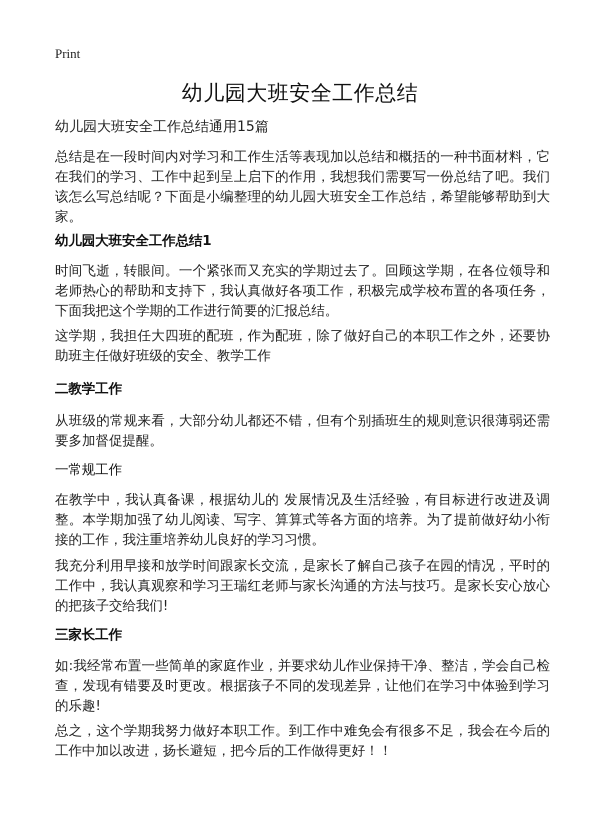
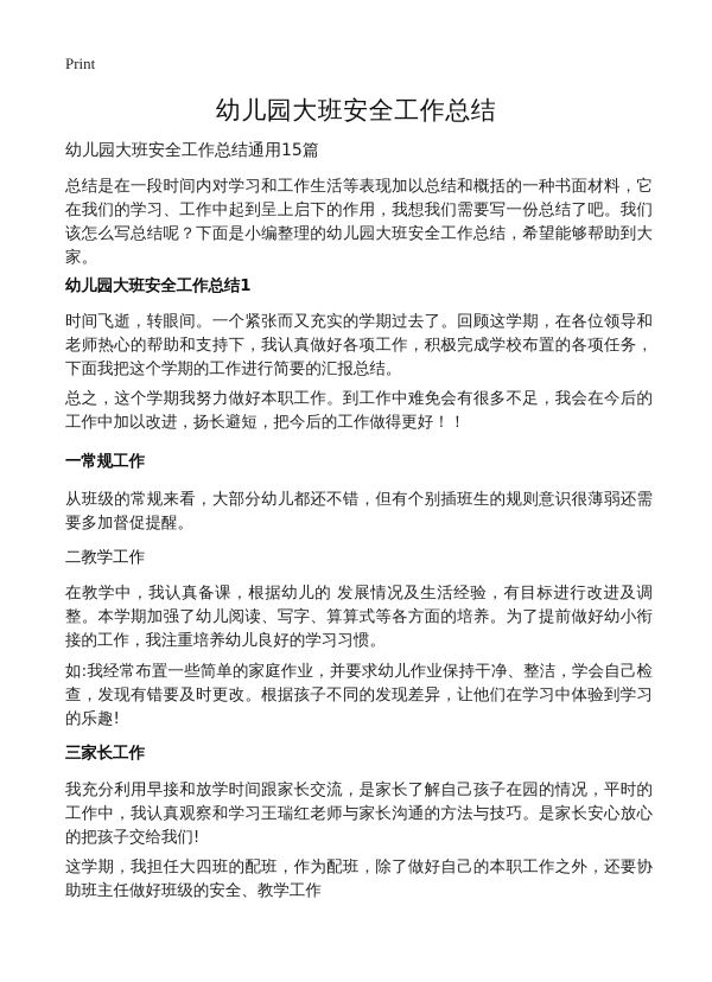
  Print
  幼儿园大班安全工作总结
  幼儿园大班安全工作总结通用15篇
  总结是在一段时间内对学习和工作生活等表现加以总结和概括的一种书面材料，它在我们的学习、工作中起到呈上启下的作用，我想我们需要写一份总结了吧。我们该怎么写总结呢？下面是小编整理的幼儿园大班安全工作总结，希望能够帮助到大家。
  幼儿园大班安全工作总结1
  时间飞逝，转眼间。一个紧张而又充实的学期过去了。回顾这学期，在各位领导和老师热心的帮助和支持下，我认真做好各项工作，积极完成学校布置的各项任务，下面我把这个学期的工作进行简要的汇报总结。
- 这学期，我担任大四班的配班，作为配班，除了做好自己的本职工作之外，还要协助班主任做好班级的安全、教学工作
+ 总之，这个学期我努力做好本职工作。到工作中难免会有很多不足，我会在今后的工作中加以改进，扬长避短，把今后的工作做得更好！！
- 二教学工作
+ 一常规工作
  从班级的常规来看，大部分幼儿都还不错，但有个别插班生的规则意识很薄弱还需要多加督促提醒。
- 一常规工作
+ 二教学工作
  在教学中，我认真备课，根据幼儿的 发展情况及生活经验，有目标进行改进及调整。本学期加强了幼儿阅读、写字、算算式等各方面的培养。为了提前做好幼小衔接的工作，我注重培养幼儿良好的学习习惯。
- 我充分利用早接和放学时间跟家长交流，是家长了解自己孩子在园的情况，平时的工作中，我认真观察和学习王瑞红老师与家长沟通的方法与技巧。是家长安心放心的把孩子交给我们!
+ 如:我经常布置一些简单的家庭作业，并要求幼儿作业保持干净、整洁，学会自己检查，发现有错要及时更改。根据孩子不同的发现差异，让他们在学习中体验到学习的乐趣!
  三家长工作
- 如:我经常布置一些简单的家庭作业，并要求幼儿作业保持干净、整洁，学会自己检查，发现有错要及时更改。根据孩子不同的发现差异，让他们在学习中体验到学习的乐趣!
+ 我充分利用早接和放学时间跟家长交流，是家长了解自己孩子在园的情况，平时的工作中，我认真观察和学习王瑞红老师与家长沟通的方法与技巧。是家长安心放心的把孩子交给我们!
- 总之，这个学期我努力做好本职工作。到工作中难免会有很多不足，我会在今后的工作中加以改进，扬长避短，把今后的工作做得更好！！
+ 这学期，我担任大四班的配班，作为配班，除了做好自己的本职工作之外，还要协助班主任做好班级的安全、教学工作
